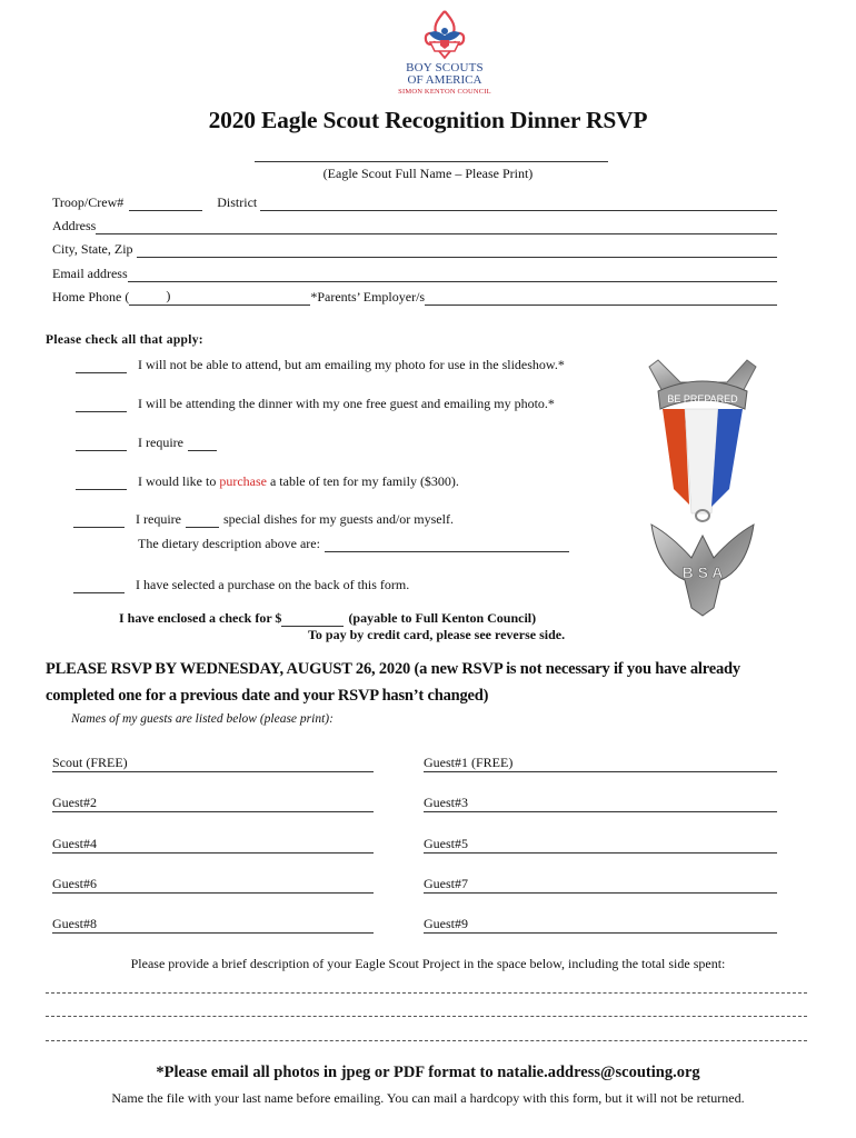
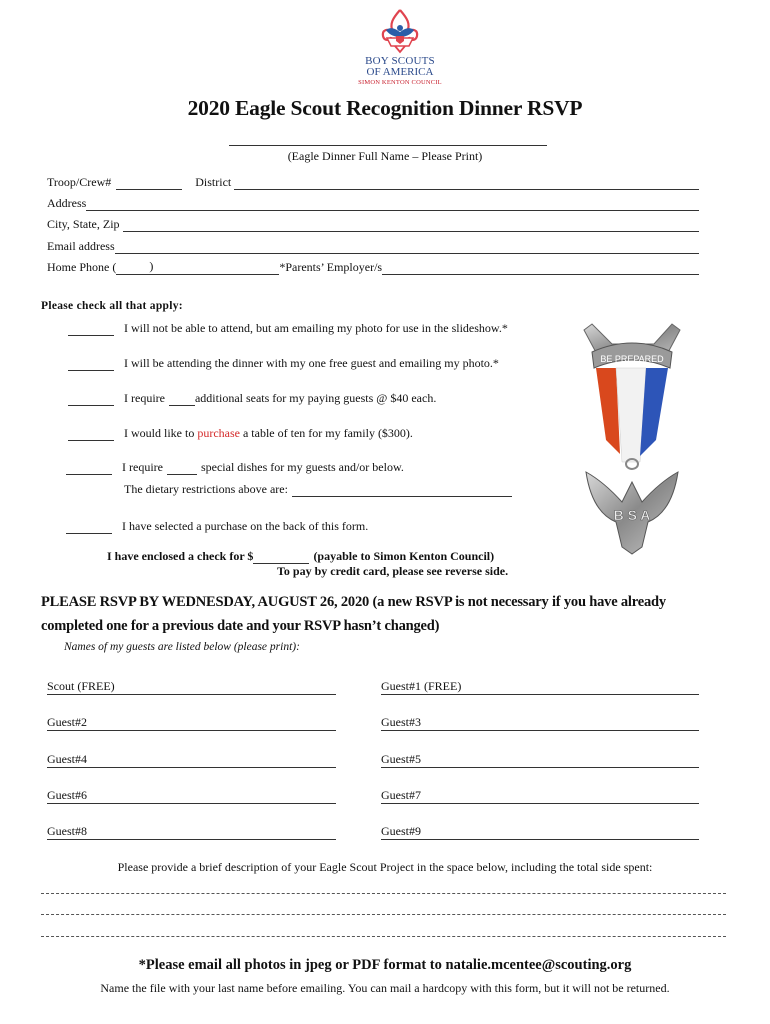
  BOY SCOUTS
  OF AMERICA
  2020 Eagle Scout Recognition Dinner RSVP
- (Eagle Scout Full Name – Please Print)
+ (Eagle Dinner Full Name – Please Print)
  Troop/Crew#
  District
  Address
  City, State, Zip
  Email address
  Home Phone (
  )
  *Parents’ Employer/s
  Please check all that apply:
  I will not be able to attend, but am emailing my photo for use in the slideshow.*
  I will be attending the dinner with my one free guest and emailing my photo.*
  I require
+ additional seats for my paying guests @ $40 each.
  I would like to
  purchase
  a table of ten for my family ($300).
  I require
- special dishes for my guests and/or myself.
+ special dishes for my guests and/or below.
- The dietary description above are:
+ The dietary restrictions above are:
  I have selected a purchase on the back of this form.
  I have enclosed a check for $
- (payable to Full Kenton Council)
+ (payable to Simon Kenton Council)
  To pay by credit card, please see reverse side.
  BE PREPARED
  B S A
  PLEASE RSVP BY WEDNESDAY, AUGUST 26, 2020 (a new RSVP is not necessary if you have already
  completed one for a previous date and your RSVP hasn’t changed)
  Names of my guests are listed below (please print):
  Scout (FREE)
  Guest#1 (FREE)
  Guest#2
  Guest#3
  Guest#4
  Guest#5
  Guest#6
  Guest#7
  Guest#8
  Guest#9
  Please provide a brief description of your Eagle Scout Project in the space below, including the total side spent:
- *Please email all photos in jpeg or PDF format to natalie.address@scouting.org
+ *Please email all photos in jpeg or PDF format to natalie.mcentee@scouting.org
  Name the file with your last name before emailing. You can mail a hardcopy with this form, but it will not be returned.
